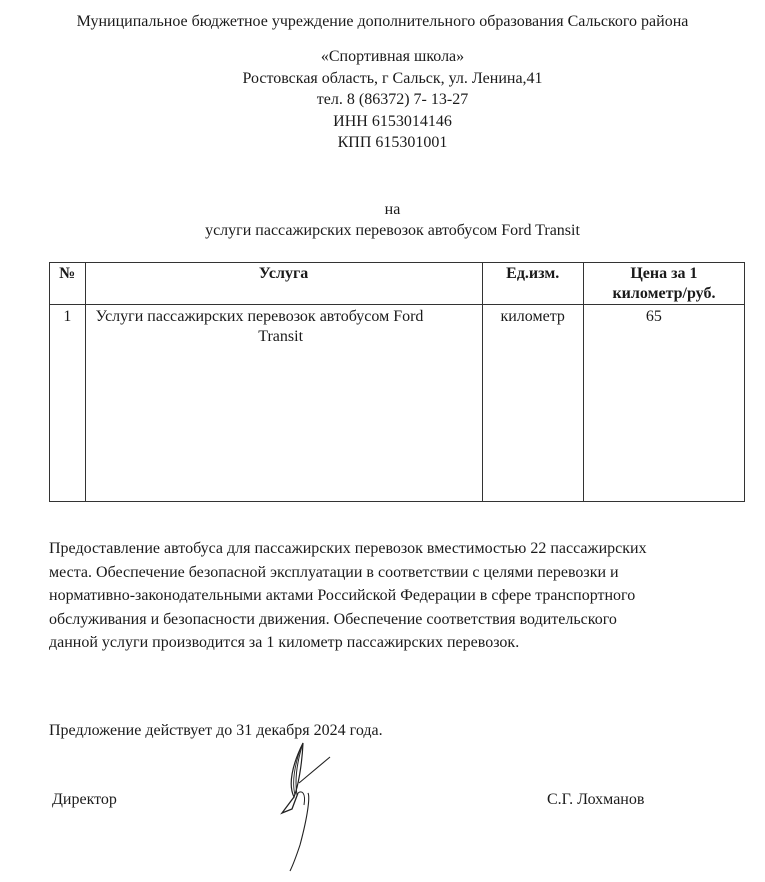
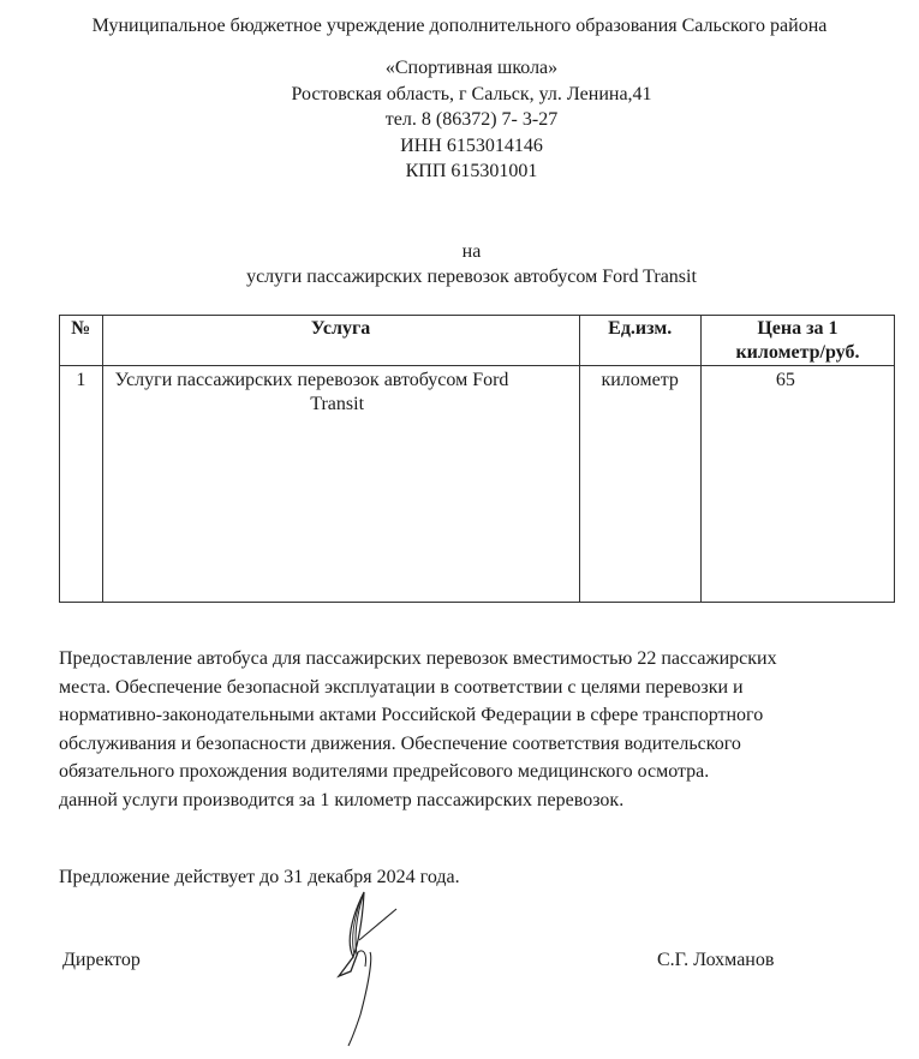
  Муниципальное бюджетное учреждение дополнительного образования Сальского района
  «Спортивная школа»
  Ростовская область, г Сальск, ул. Ленина,41
- тел. 8 (86372) 7- 13-27
+ тел. 8 (86372) 7- 3-27
  ИНН 6153014146
  КПП 615301001
  на
  услуги пассажирских перевозок автобусом Ford Transit
  №	Услуга	Ед.изм.	Цена за 1 километр/руб.
  1	Услуги пассажирских перевозок автобусом Ford Transit	километр	65
  Предоставление автобуса для пассажирских перевозок вместимостью 22 пассажирских
  места. Обеспечение безопасной эксплуатации в соответствии с целями перевозки и
  нормативно-законодательными актами Российской Федерации в сфере транспортного
  обслуживания и безопасности движения. Обеспечение соответствия водительского
+ обязательного прохождения водителями предрейсового медицинского осмотра.
  данной услуги производится за 1 километр пассажирских перевозок.
  Предложение действует до 31 декабря 2024 года.
  Директор
  С.Г. Лохманов
